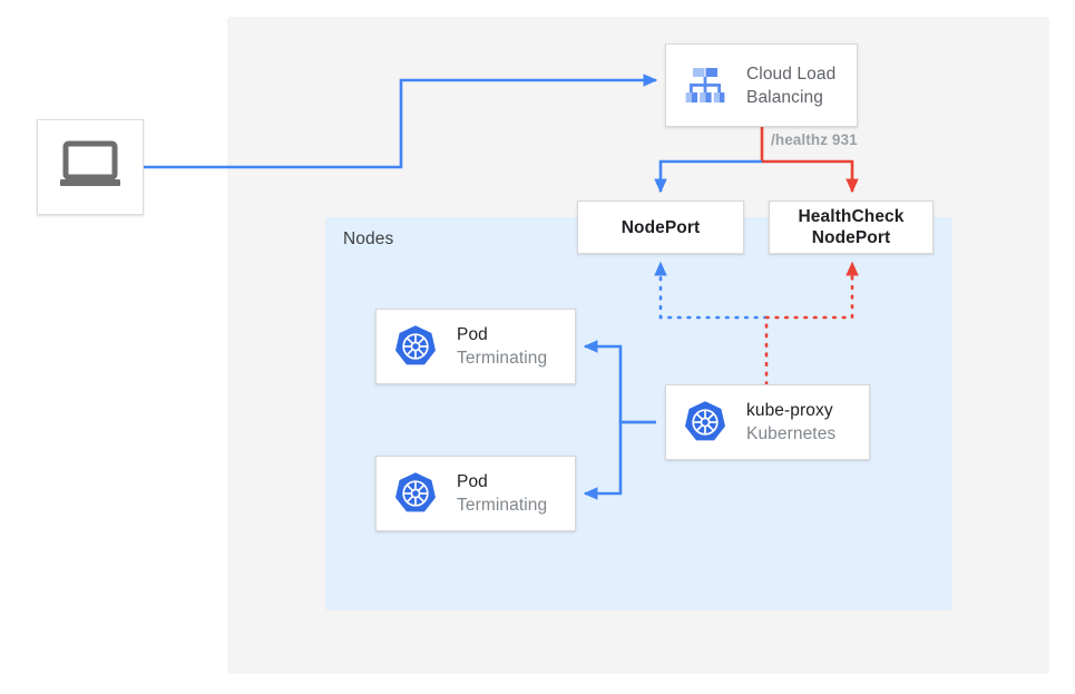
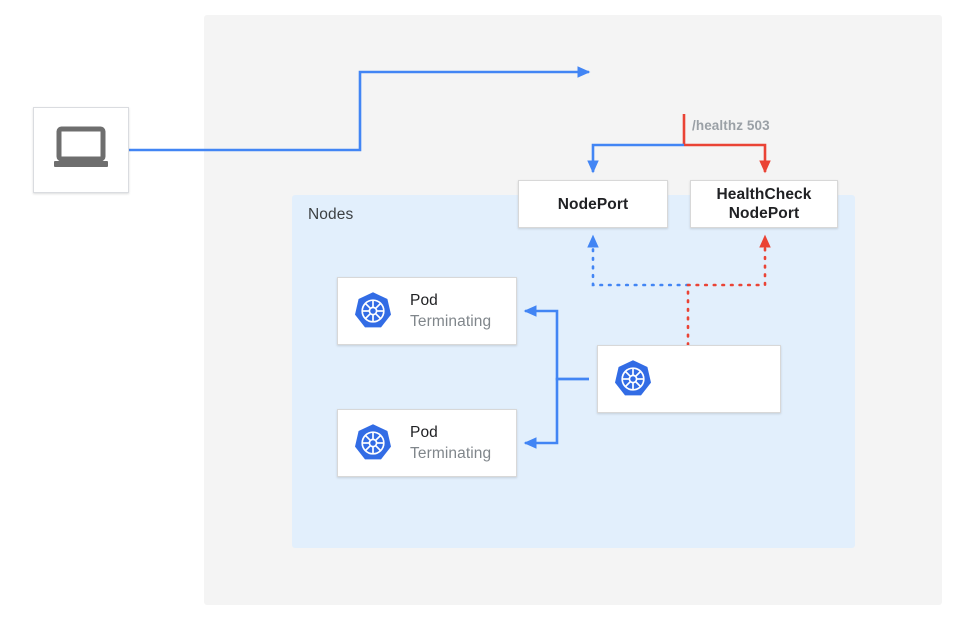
  Nodes
- /healthz 931
+ /healthz 503
- Cloud Load
- Balancing
  NodePort
  HealthCheck
  NodePort
  Pod
  Terminating
  Pod
  Terminating
- kube-proxy
- Kubernetes
